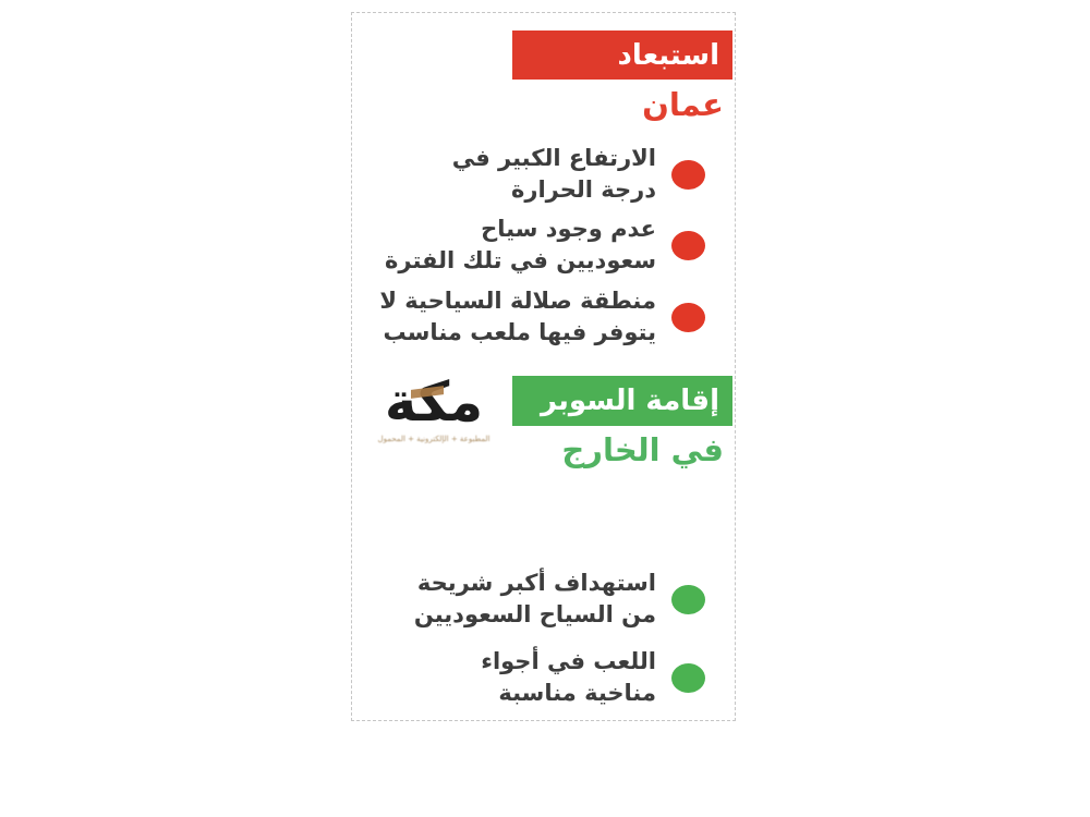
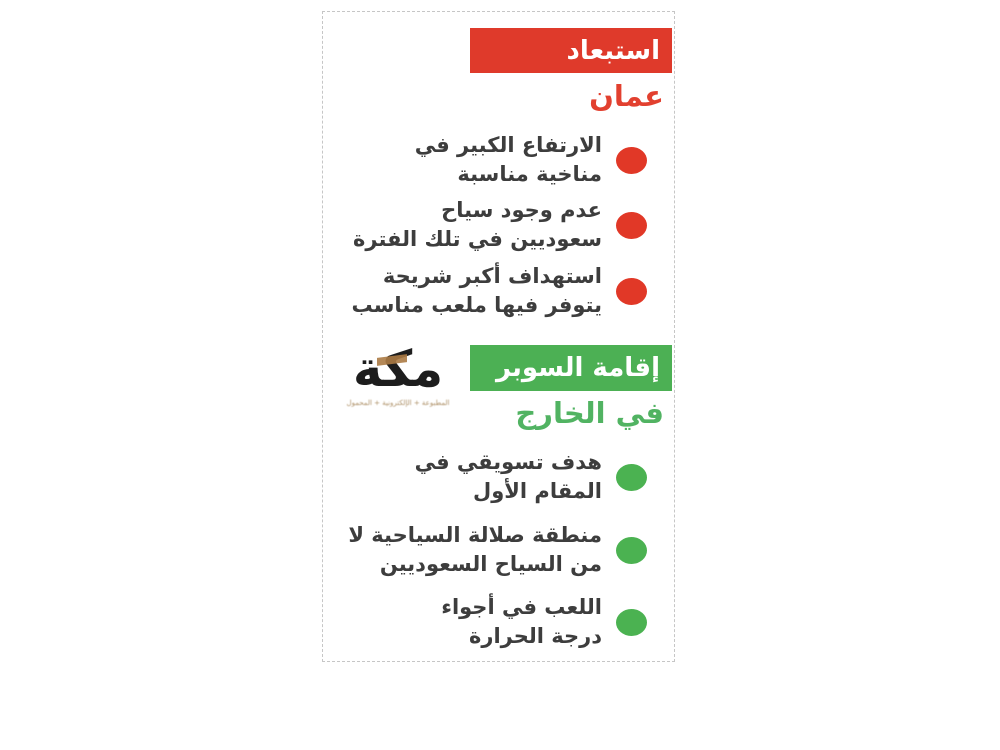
  استبعاد
  عمان
  الارتفاع الكبير في
- درجة الحرارة
+ مناخية مناسبة
  عدم وجود سياح
  سعوديين في تلك الفترة
- منطقة صلالة السياحية لا
+ استهداف أكبر شريحة
  يتوفر فيها ملعب مناسب
  مكة
  المطبوعة + الإلكترونية + المحمول
  إقامة السوبر
  في الخارج
+ هدف تسويقي في
+ المقام الأول
- استهداف أكبر شريحة
+ منطقة صلالة السياحية لا
  من السياح السعوديين
  اللعب في أجواء
- مناخية مناسبة
+ درجة الحرارة
